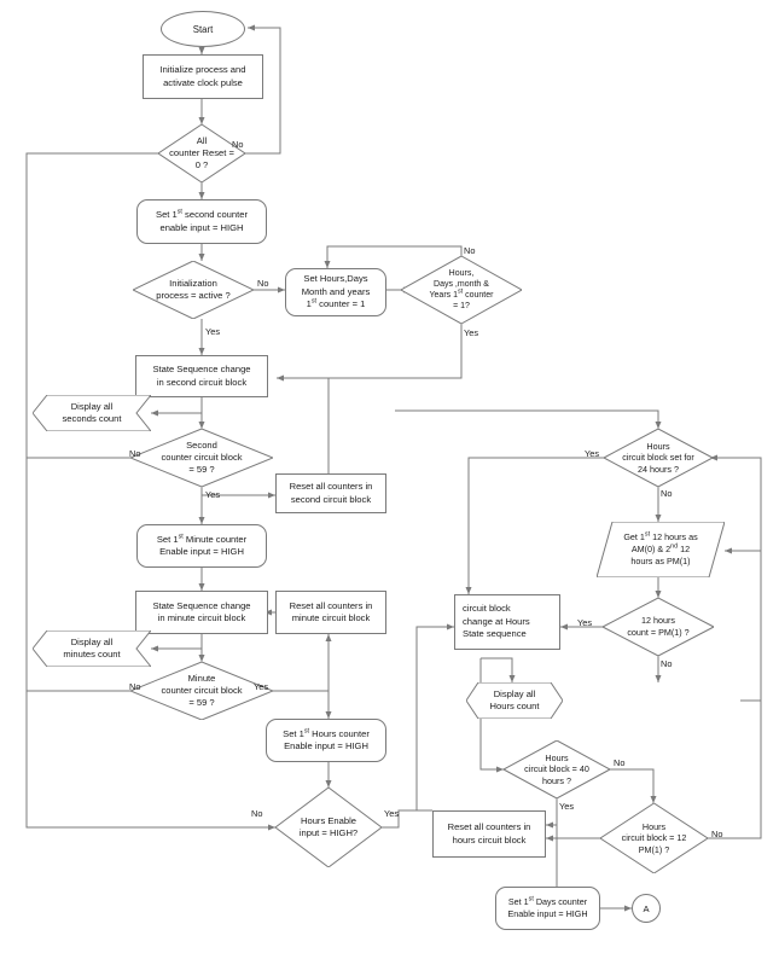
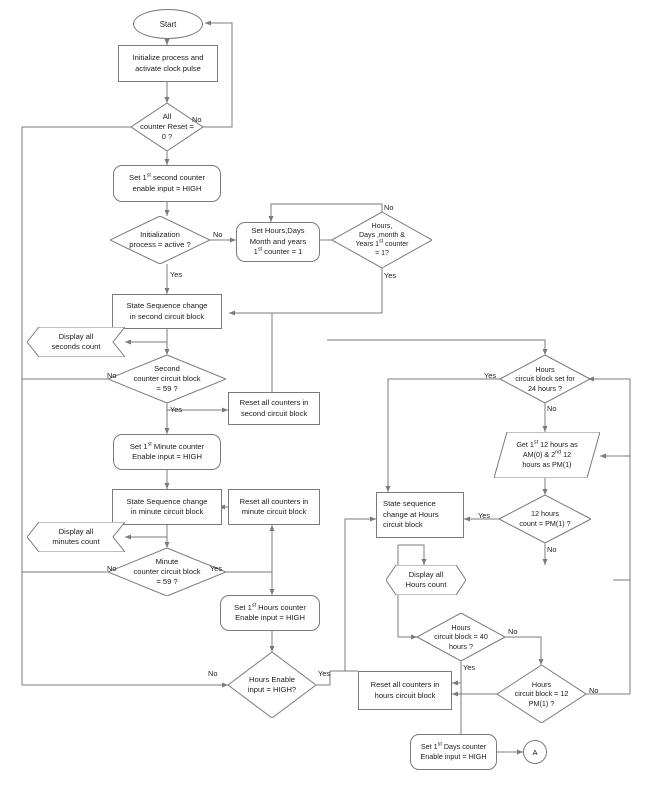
  Start
  Initialize process and
  activate clock pulse
  All
  counter Reset =
  0 ?
  Set 1 second counter
  enable input = HIGH
  Initialization
  process = active ?
  Set Hours,Days
  Month and years
  1 counter = 1
  State Sequence change
  in second circuit block
  Display all
  seconds count
  Second
  counter circuit block
  = 59 ?
  Reset all counters in
  second circuit block
  Set 1 Minute counter
  Enable input = HIGH
  State Sequence change
  in minute circuit block
  Reset all counters in
  minute circuit block
  Display all
  minutes count
  Minute
  counter circuit block
  = 59 ?
  Set 1 Hours counter
  Enable input = HIGH
  Hours Enable
  input = HIGH?
  Hours
  circuit block set for
  24 hours ?
  Get 1 12 hours as
  AM(0) & 2 12
  hours as PM(1)
  12 hours
  count = PM(1) ?
- circuit block
+ State sequence
  change at Hours
- State sequence
+ circuit block
  Display all
  Hours count
  Hours
  circuit block = 40
  hours ?
  Hours
  circuit block = 12
  PM(1) ?
  Reset all counters in
  hours circuit block
  Set 1 Days counter
  Enable input = HIGH
  A
  No
  No
  Yes
  No
  Yes
  No
  Yes
  No
  Yes
  No
  Yes
  Yes
  No
  Yes
  No
  No
  Yes
  No
